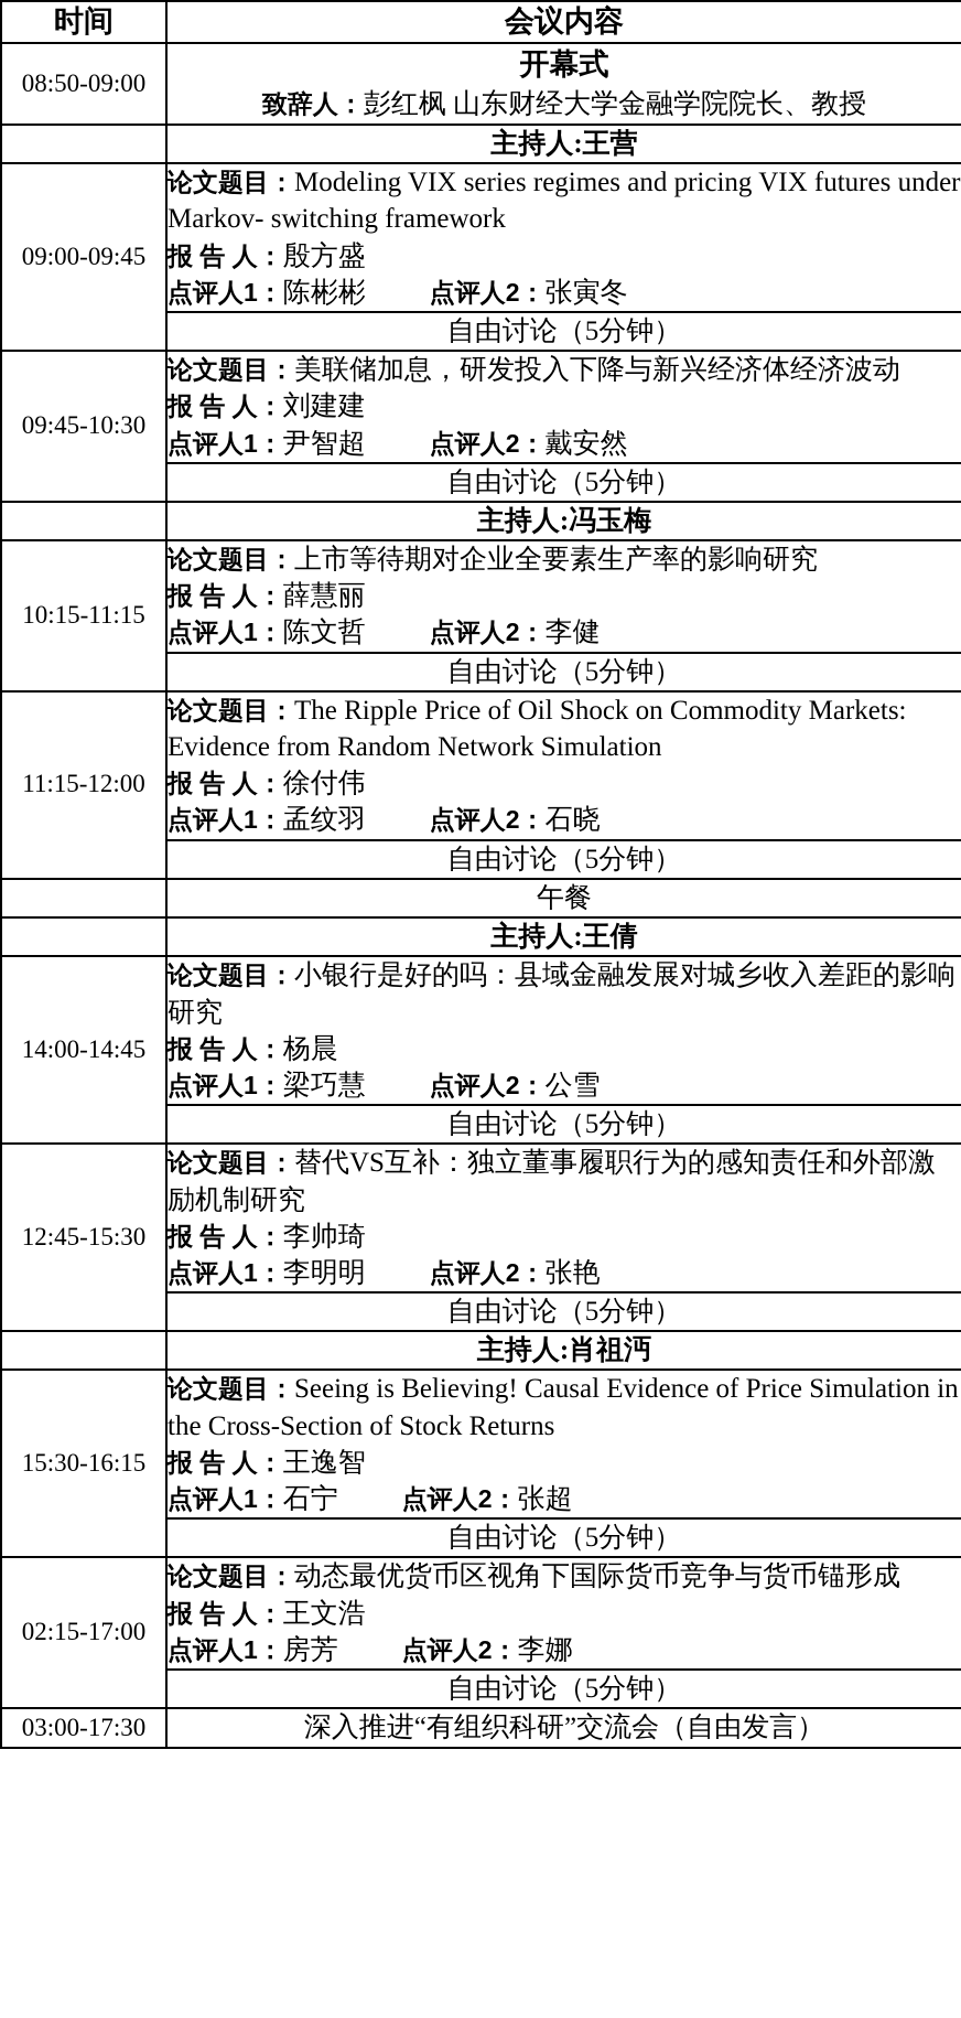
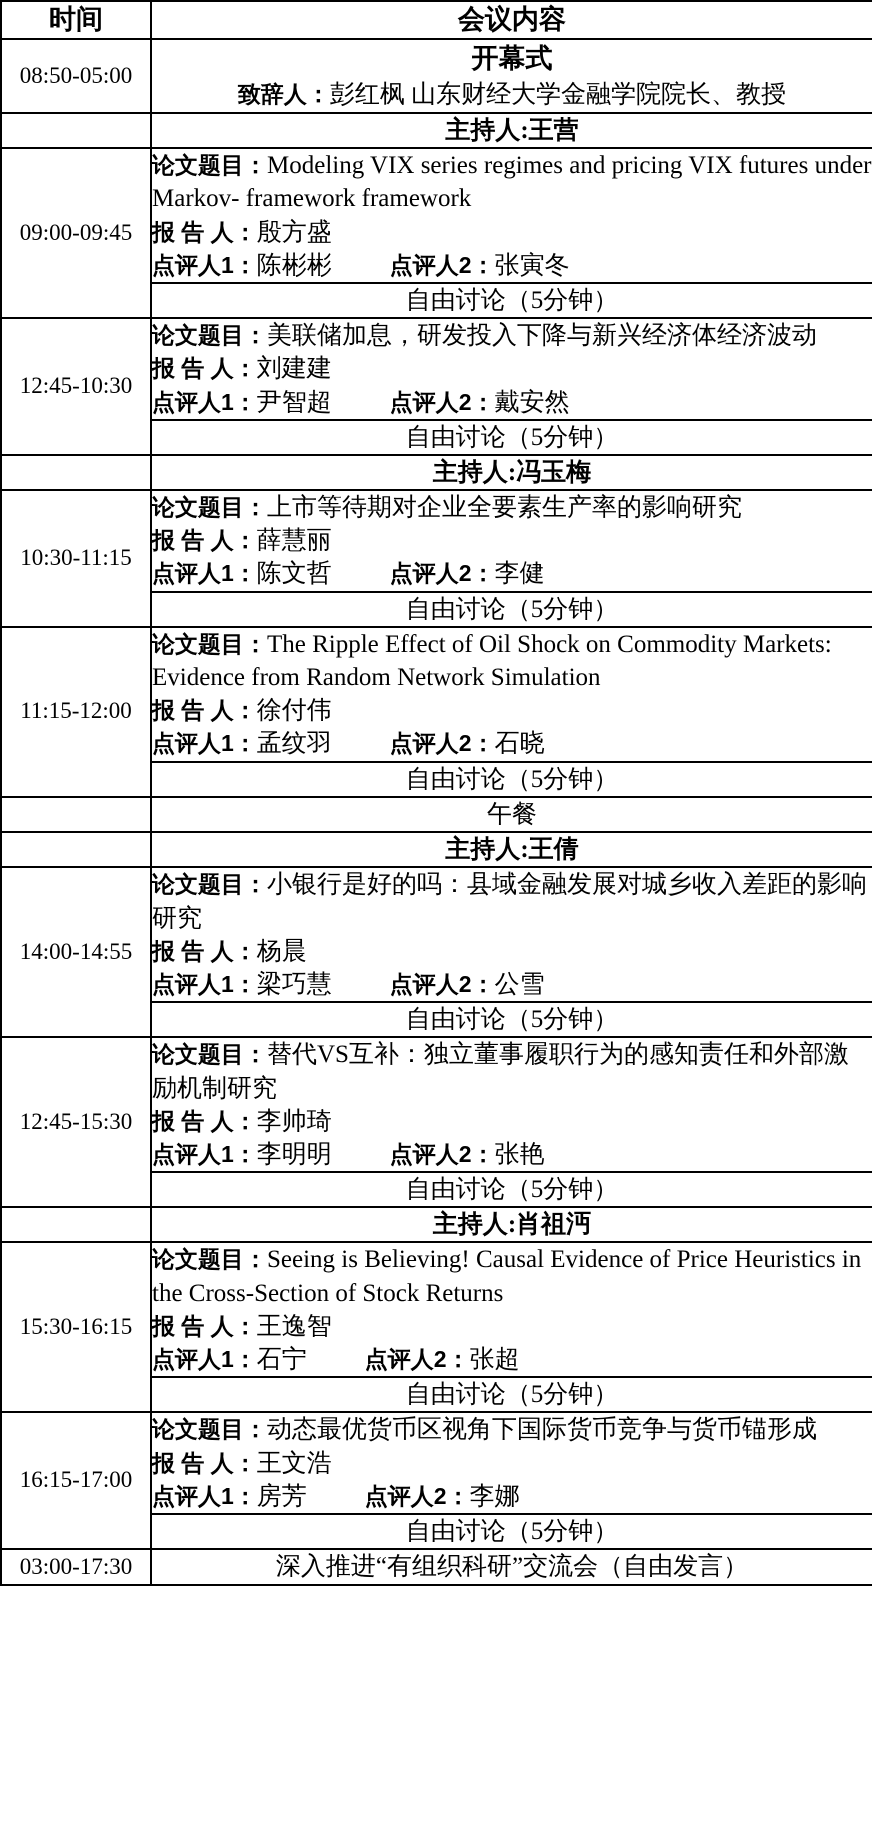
  时间	会议内容
- 08:50-09:00	开幕式 致辞人：彭红枫 山东财经大学金融学院院长、教授
+ 08:50-05:00	开幕式 致辞人：彭红枫 山东财经大学金融学院院长、教授
  	主持人:王营
- 09:00-09:45	论文题目：Modeling VIX series regimes and pricing VIX futures under Markov- switching framework 报 告 人：殷方盛 点评人1：陈彬彬 点评人2：张寅冬
+ 09:00-09:45	论文题目：Modeling VIX series regimes and pricing VIX futures under Markov- framework framework 报 告 人：殷方盛 点评人1：陈彬彬 点评人2：张寅冬
  自由讨论（5分钟）
- 09:45-10:30	论文题目：美联储加息，研发投入下降与新兴经济体经济波动 报 告 人：刘建建 点评人1：尹智超 点评人2：戴安然
+ 12:45-10:30	论文题目：美联储加息，研发投入下降与新兴经济体经济波动 报 告 人：刘建建 点评人1：尹智超 点评人2：戴安然
  自由讨论（5分钟）
  	主持人:冯玉梅
- 10:15-11:15	论文题目：上市等待期对企业全要素生产率的影响研究 报 告 人：薛慧丽 点评人1：陈文哲 点评人2：李健
+ 10:30-11:15	论文题目：上市等待期对企业全要素生产率的影响研究 报 告 人：薛慧丽 点评人1：陈文哲 点评人2：李健
  自由讨论（5分钟）
- 11:15-12:00	论文题目：The Ripple Price of Oil Shock on Commodity Markets: Evidence from Random Network Simulation 报 告 人：徐付伟 点评人1：孟纹羽 点评人2：石晓
+ 11:15-12:00	论文题目：The Ripple Effect of Oil Shock on Commodity Markets: Evidence from Random Network Simulation 报 告 人：徐付伟 点评人1：孟纹羽 点评人2：石晓
  自由讨论（5分钟）
  	午餐
  	主持人:王倩
- 14:00-14:45	论文题目：小银行是好的吗：县域金融发展对城乡收入差距的影响研究 报 告 人：杨晨 点评人1：梁巧慧 点评人2：公雪
+ 14:00-14:55	论文题目：小银行是好的吗：县域金融发展对城乡收入差距的影响研究 报 告 人：杨晨 点评人1：梁巧慧 点评人2：公雪
  自由讨论（5分钟）
  12:45-15:30	论文题目：替代VS互补：独立董事履职行为的感知责任和外部激励机制研究 报 告 人：李帅琦 点评人1：李明明 点评人2：张艳
  自由讨论（5分钟）
  	主持人:肖祖沔
- 15:30-16:15	论文题目：Seeing is Believing! Causal Evidence of Price Simulation in the Cross-Section of Stock Returns 报 告 人：王逸智 点评人1：石宁 点评人2：张超
+ 15:30-16:15	论文题目：Seeing is Believing! Causal Evidence of Price Heuristics in the Cross-Section of Stock Returns 报 告 人：王逸智 点评人1：石宁 点评人2：张超
  自由讨论（5分钟）
- 02:15-17:00	论文题目：动态最优货币区视角下国际货币竞争与货币锚形成 报 告 人：王文浩 点评人1：房芳 点评人2：李娜
+ 16:15-17:00	论文题目：动态最优货币区视角下国际货币竞争与货币锚形成 报 告 人：王文浩 点评人1：房芳 点评人2：李娜
  自由讨论（5分钟）
  03:00-17:30	深入推进“有组织科研”交流会（自由发言）
